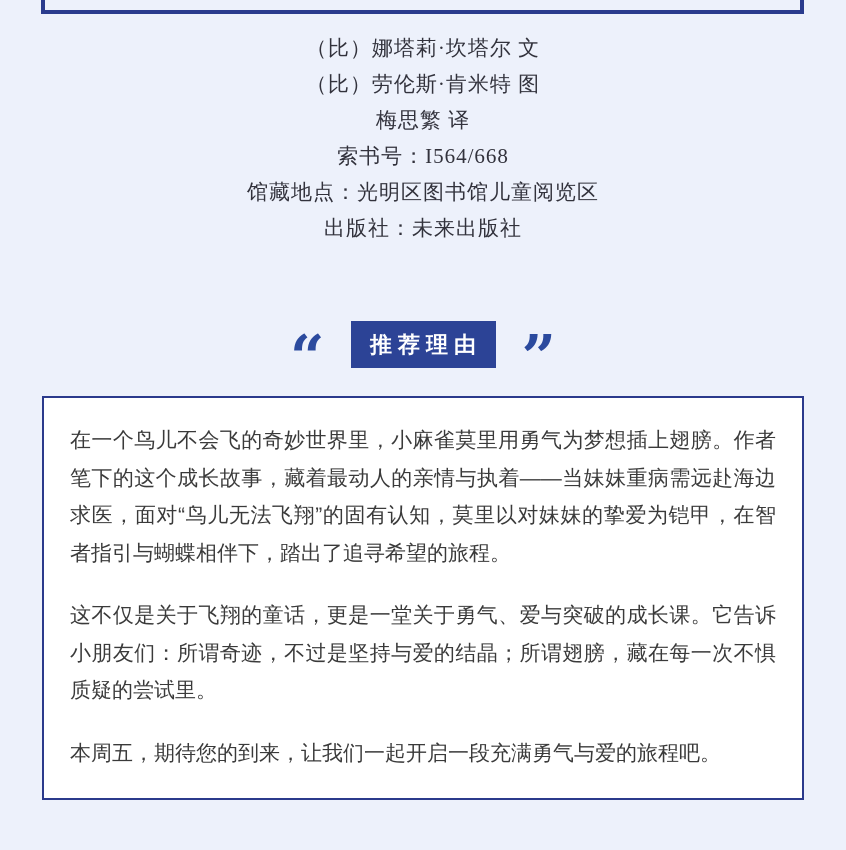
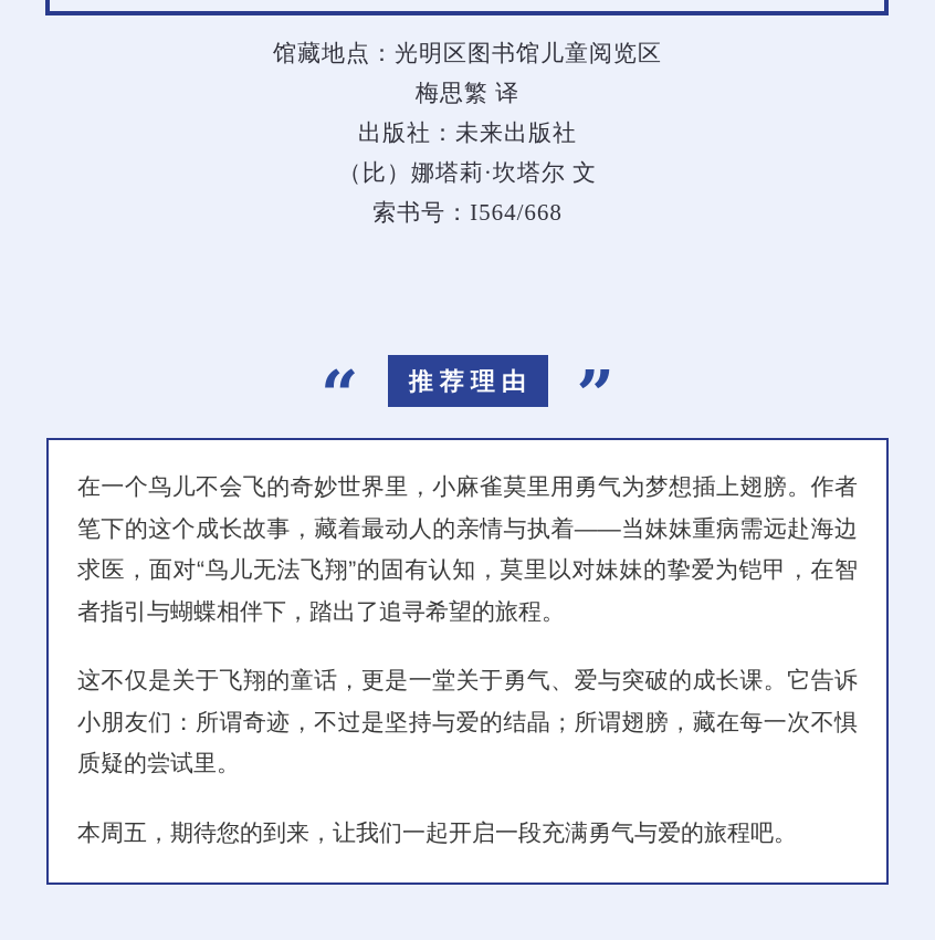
- （比）娜塔莉·坎塔尔 文
+ 馆藏地点：光明区图书馆儿童阅览区
- （比）劳伦斯·肯米特 图
  梅思繁 译
- 索书号：I564/668
+ 出版社：未来出版社
- 馆藏地点：光明区图书馆儿童阅览区
+ （比）娜塔莉·坎塔尔 文
- 出版社：未来出版社
+ 索书号：I564/668
  “
  推荐理由
  ”
  在一个鸟儿不会飞的奇妙世界里，小麻雀莫里用勇气为梦想插上翅膀。作者笔下的这个成长故事，藏着最动人的亲情与执着——当妹妹重病需远赴海边求医，面对“鸟儿无法飞翔”的固有认知，莫里以对妹妹的挚爱为铠甲，在智者指引与蝴蝶相伴下，踏出了追寻希望的旅程。
  这不仅是关于飞翔的童话，更是一堂关于勇气、爱与突破的成长课。它告诉小朋友们：所谓奇迹，不过是坚持与爱的结晶；所谓翅膀，藏在每一次不惧质疑的尝试里。
  本周五，期待您的到来，让我们一起开启一段充满勇气与爱的旅程吧。
